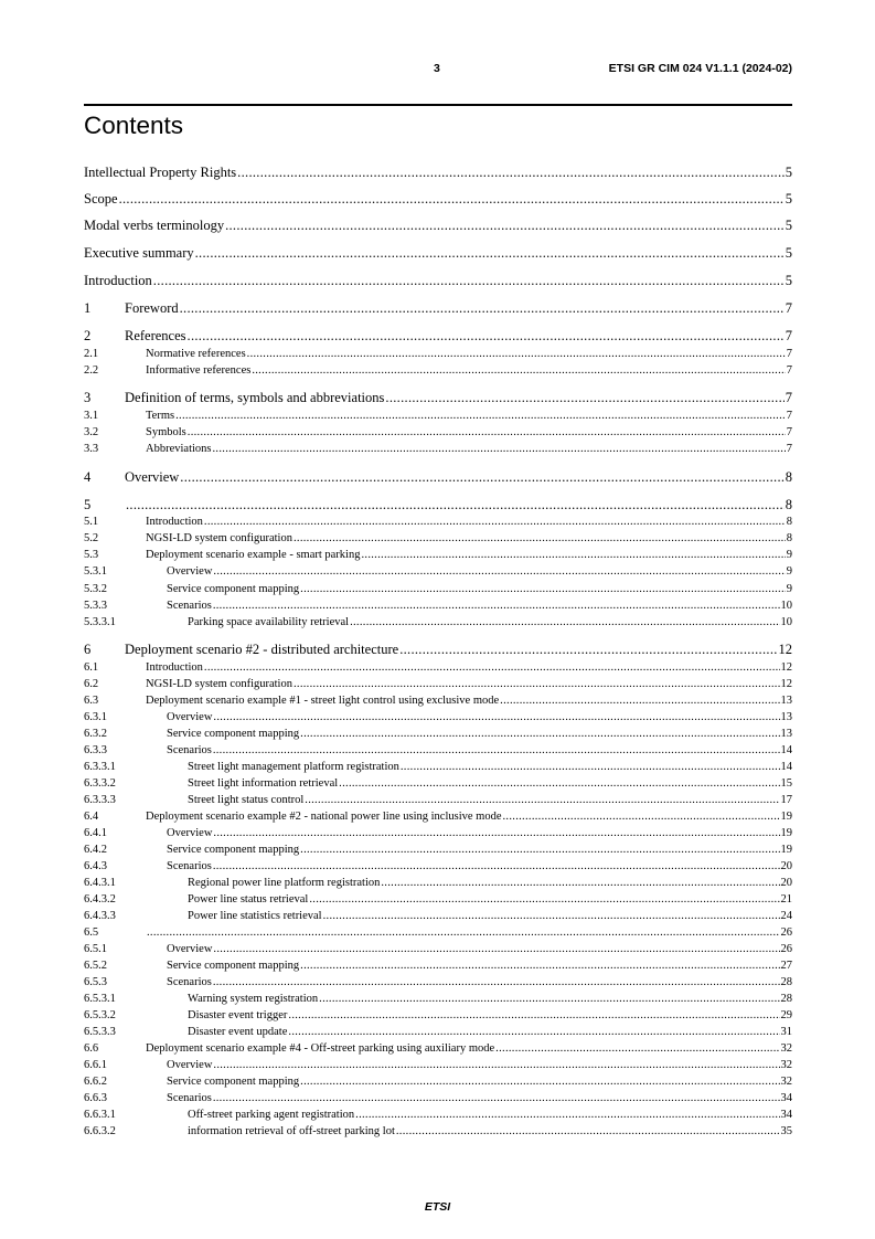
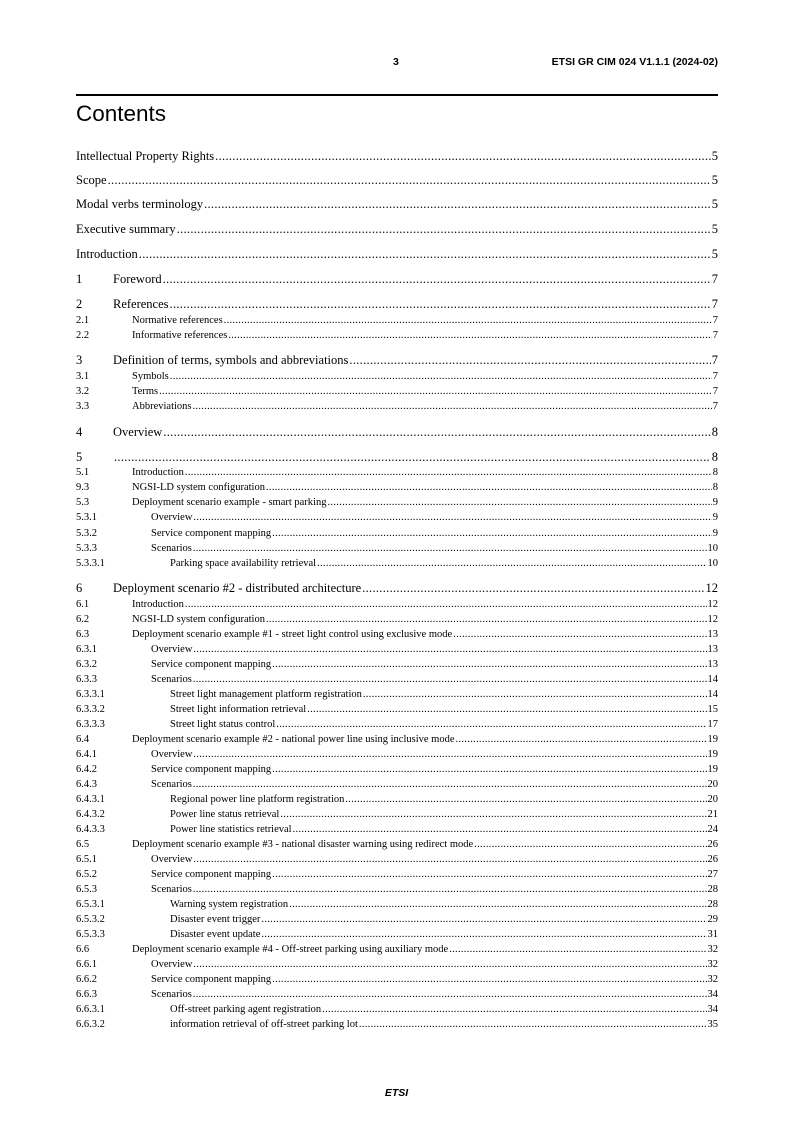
  3
  ETSI GR CIM 024 V1.1.1 (2024-02)
  Contents
  Intellectual Property Rights
  5
  Scope
  5
  Modal verbs terminology
  5
  Executive summary
  5
  Introduction
  5
  1
  Foreword
  7
  2
  References
  7
  2.1
  Normative references
  7
  2.2
  Informative references
  7
  3
  Definition of terms, symbols and abbreviations
  7
  3.1
- Terms
+ Symbols
  7
  3.2
- Symbols
+ Terms
  7
  3.3
  Abbreviations
  7
  4
  Overview
  8
  5
  8
  5.1
  Introduction
  8
- 5.2
+ 9.3
  NGSI-LD system configuration
  8
  5.3
  Deployment scenario example - smart parking
  9
  5.3.1
  Overview
  9
  5.3.2
  Service component mapping
  9
  5.3.3
  Scenarios
  10
  5.3.3.1
  Parking space availability retrieval
  10
  6
  Deployment scenario #2 - distributed architecture
  12
  6.1
  Introduction
  12
  6.2
  NGSI-LD system configuration
  12
  6.3
  Deployment scenario example #1 - street light control using exclusive mode
  13
  6.3.1
  Overview
  13
  6.3.2
  Service component mapping
  13
  6.3.3
  Scenarios
  14
  6.3.3.1
  Street light management platform registration
  14
  6.3.3.2
  Street light information retrieval
  15
  6.3.3.3
  Street light status control
  17
  6.4
  Deployment scenario example #2 - national power line using inclusive mode
  19
  6.4.1
  Overview
  19
  6.4.2
  Service component mapping
  19
  6.4.3
  Scenarios
  20
  6.4.3.1
  Regional power line platform registration
  20
  6.4.3.2
  Power line status retrieval
  21
  6.4.3.3
  Power line statistics retrieval
  24
  6.5
+ Deployment scenario example #3 - national disaster warning using redirect mode
  26
  6.5.1
  Overview
  26
  6.5.2
  Service component mapping
  27
  6.5.3
  Scenarios
  28
  6.5.3.1
  Warning system registration
  28
  6.5.3.2
  Disaster event trigger
  29
  6.5.3.3
  Disaster event update
  31
  6.6
  Deployment scenario example #4 - Off-street parking using auxiliary mode
  32
  6.6.1
  Overview
  32
  6.6.2
  Service component mapping
  32
  6.6.3
  Scenarios
  34
  6.6.3.1
  Off-street parking agent registration
  34
  6.6.3.2
  information retrieval of off-street parking lot
  35
  ETSI
